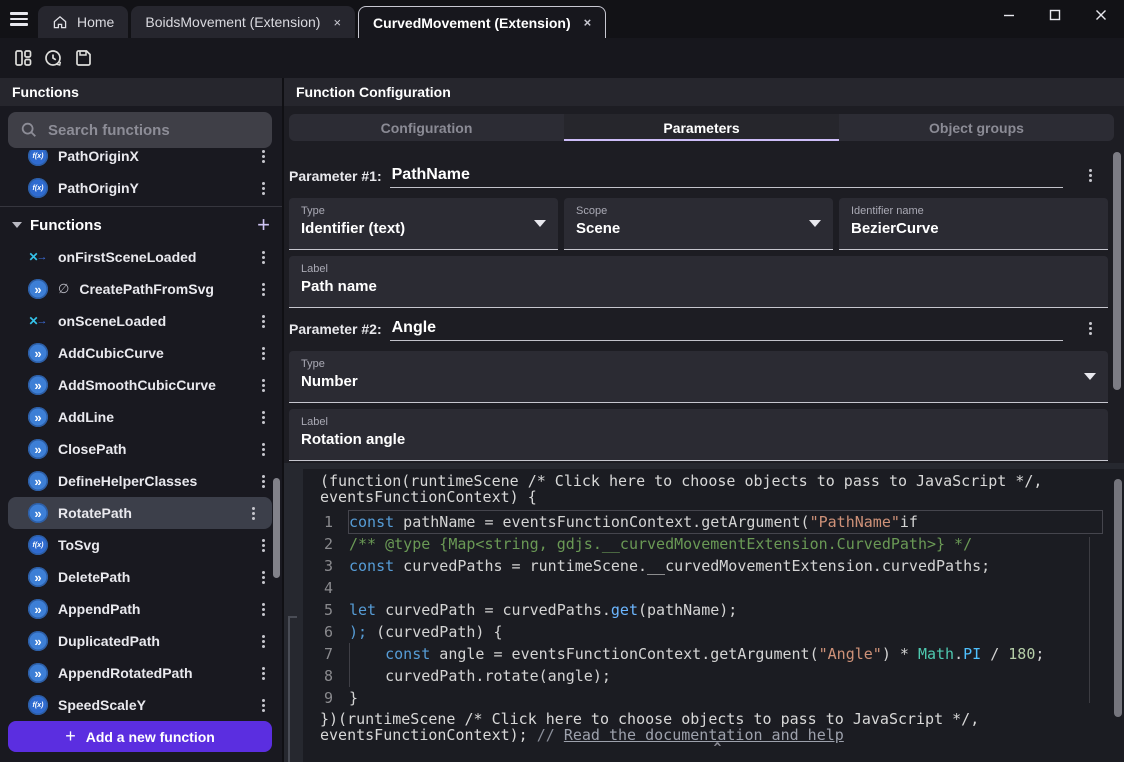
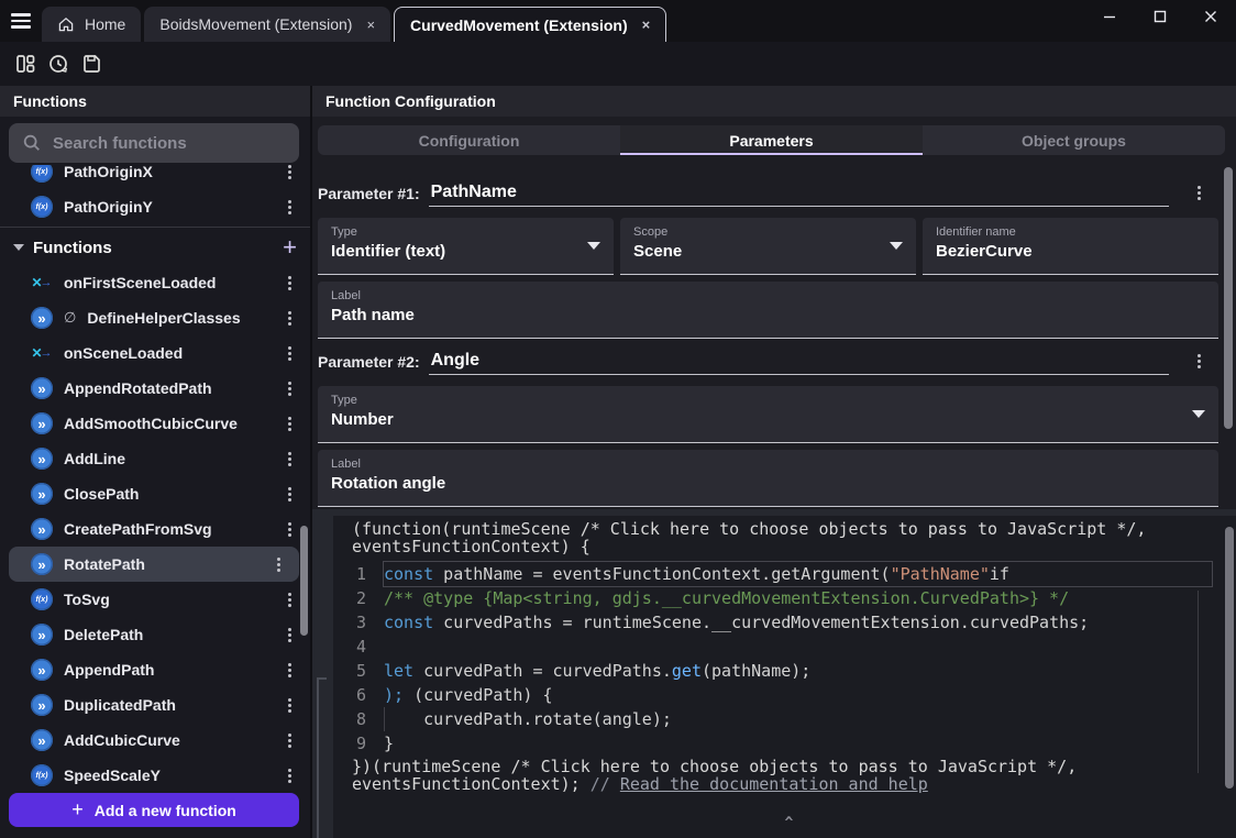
  Home
  BoidsMovement (Extension)
  ×
  CurvedMovement (Extension)
  ×
  Functions
  Search functions
  PathOriginX
  PathOriginY
  Functions
  +
  ✕
  →
  onFirstSceneLoaded
  »
  ∅
- CreatePathFromSvg
+ DefineHelperClasses
  ✕
  →
  onSceneLoaded
  »
- AddCubicCurve
+ AppendRotatedPath
  »
  AddSmoothCubicCurve
  »
  AddLine
  »
  ClosePath
  »
- DefineHelperClasses
+ CreatePathFromSvg
  »
  RotatePath
  ToSvg
  »
  DeletePath
  »
  AppendPath
  »
  DuplicatedPath
  »
- AppendRotatedPath
+ AddCubicCurve
  SpeedScaleY
  +
  Add a new function
  Function Configuration
  Configuration
  Parameters
  Object groups
  Parameter #1:
  PathName
  Type
  Identifier (text)
  Scope
  Scene
  Identifier name
  BezierCurve
  Label
  Path name
  Parameter #2:
  Angle
  Type
  Number
  Label
  Rotation angle
  (function(runtimeScene /* Click here to choose objects to pass to JavaScript */,
  eventsFunctionContext) {
  1
  const pathName = eventsFunctionContext.getArgument("PathName"if
  2
  /** @type {Map<string, gdjs.__curvedMovementExtension.CurvedPath>} */
  3
  const curvedPaths = runtimeScene.__curvedMovementExtension.curvedPaths;
  4
  5
  let curvedPath = curvedPaths.get(pathName);
  6
  ); (curvedPath) {
- 7
- const angle = eventsFunctionContext.getArgument("Angle") * Math.PI / 180;
  8
  curvedPath.rotate(angle);
  9
  }
  })(runtimeScene /* Click here to choose objects to pass to JavaScript */,
  eventsFunctionContext); // Read the documentation and help
  ^
